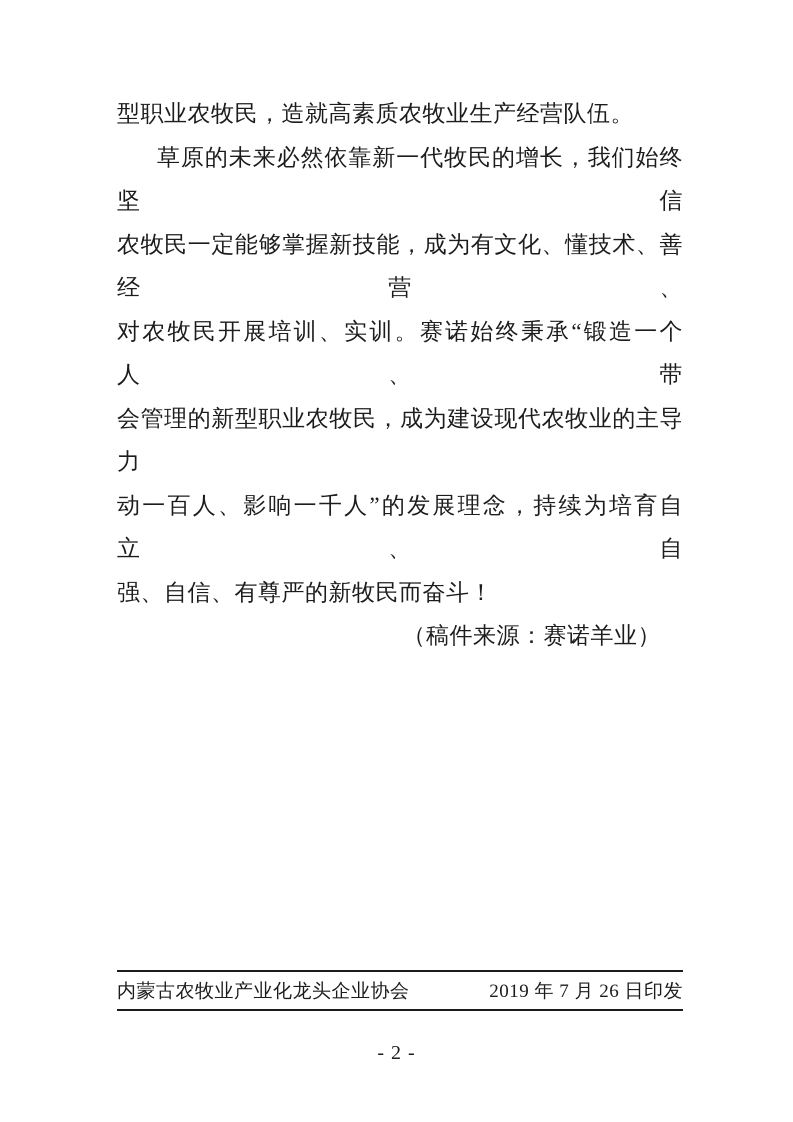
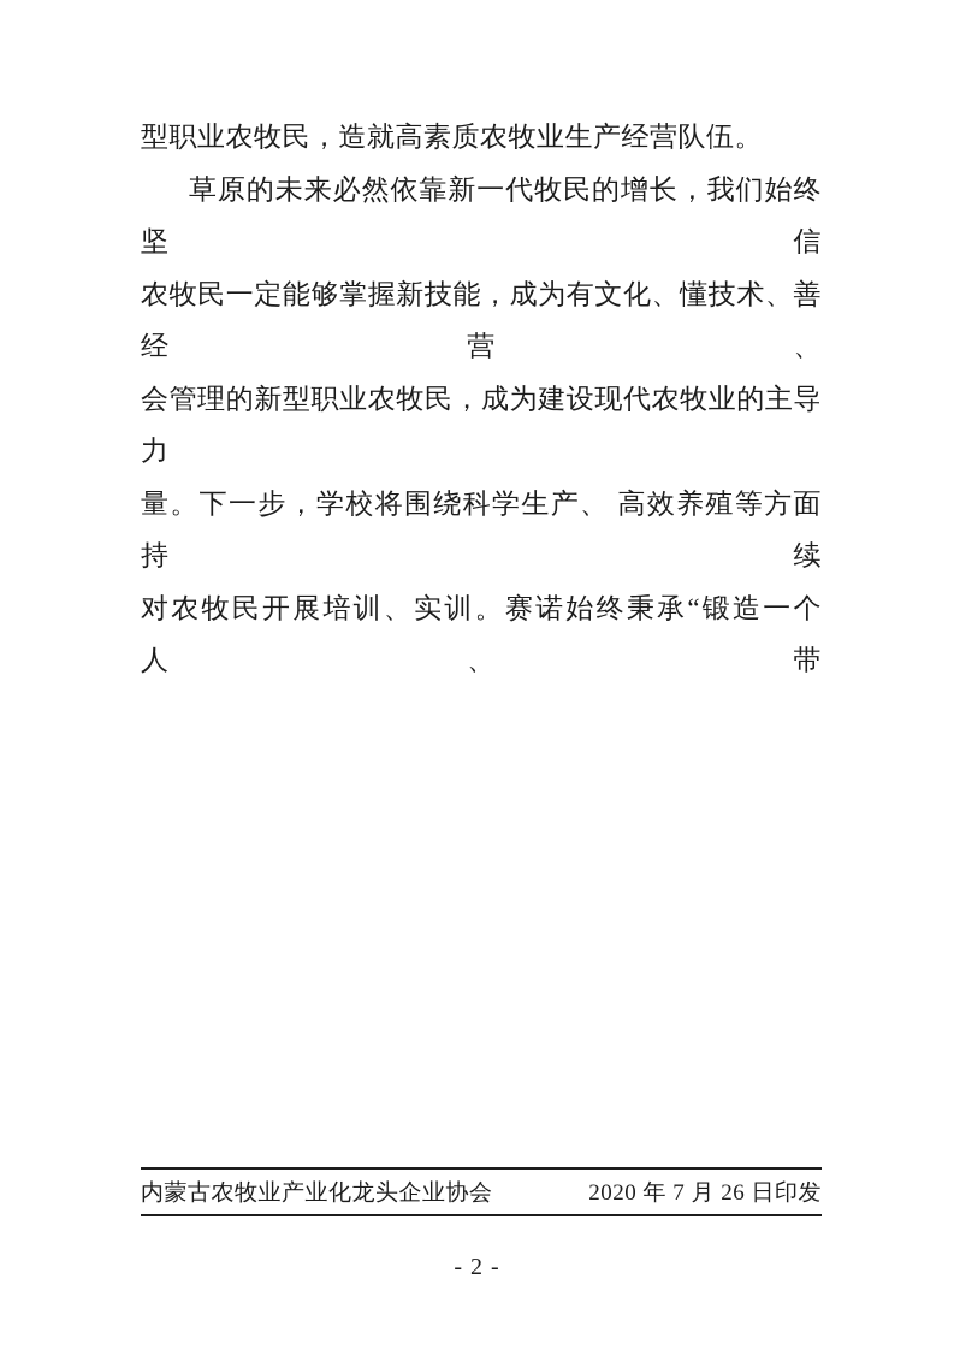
  型职业农牧民，造就高素质农牧业生产经营队伍。
  草原的未来必然依靠新一代牧民的增长，我们始终坚信
  农牧民一定能够掌握新技能，成为有文化、懂技术、善经营、
- 对农牧民开展培训、实训。赛诺始终秉承“锻造一个人、带
+ 会管理的新型职业农牧民，成为建设现代农牧业的主导力
+ 量。下一步，学校将围绕科学生产、 高效养殖等方面持续
- 会管理的新型职业农牧民，成为建设现代农牧业的主导力
+ 对农牧民开展培训、实训。赛诺始终秉承“锻造一个人、带
- 动一百人、影响一千人”的发展理念，持续为培育自立、自
- 强、自信、有尊严的新牧民而奋斗！
- （稿件来源：赛诺羊业）
  内蒙古农牧业产业化龙头企业协会
- 2019 年 7 月 26 日印发
+ 2020 年 7 月 26 日印发
  - 2 -
